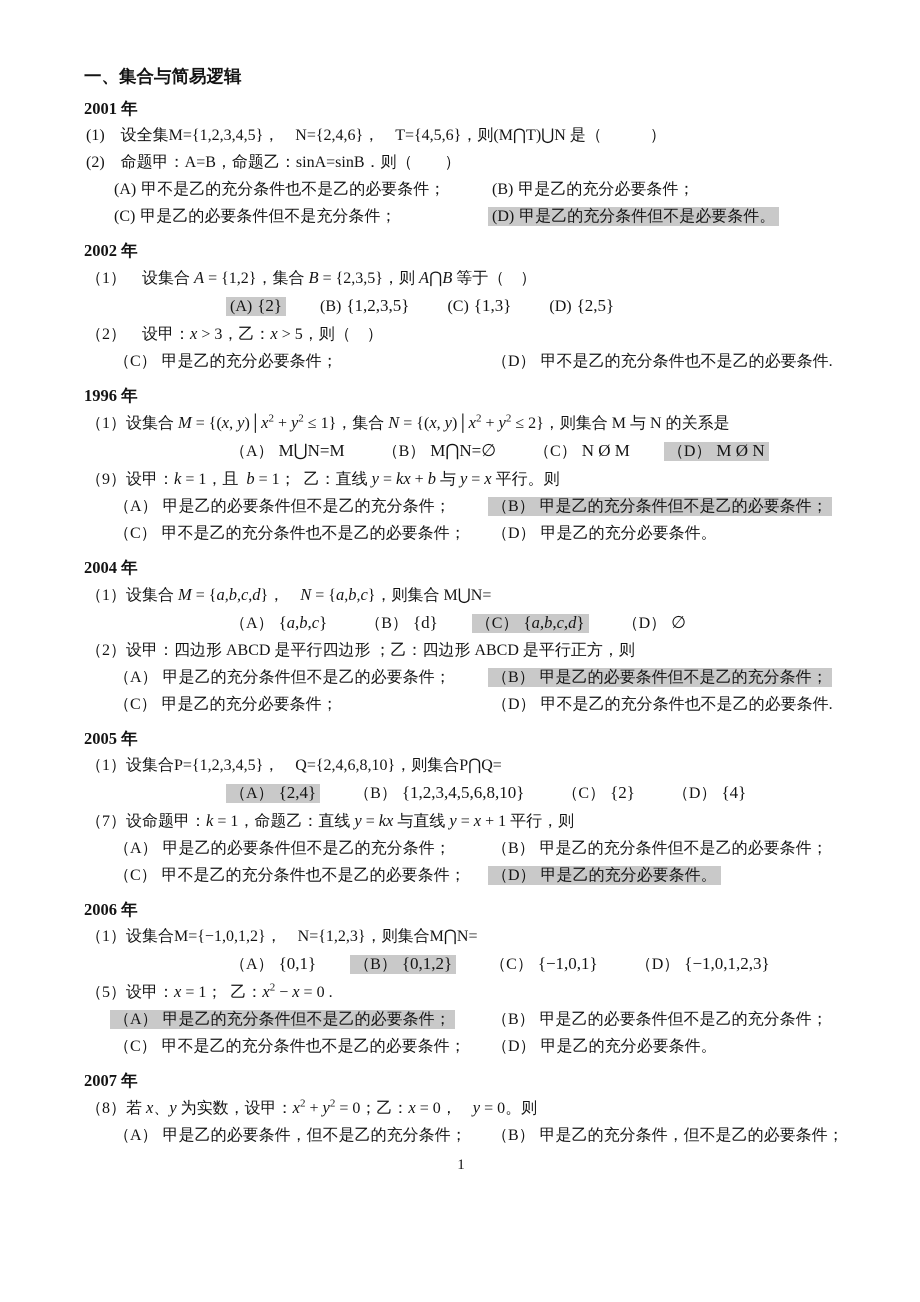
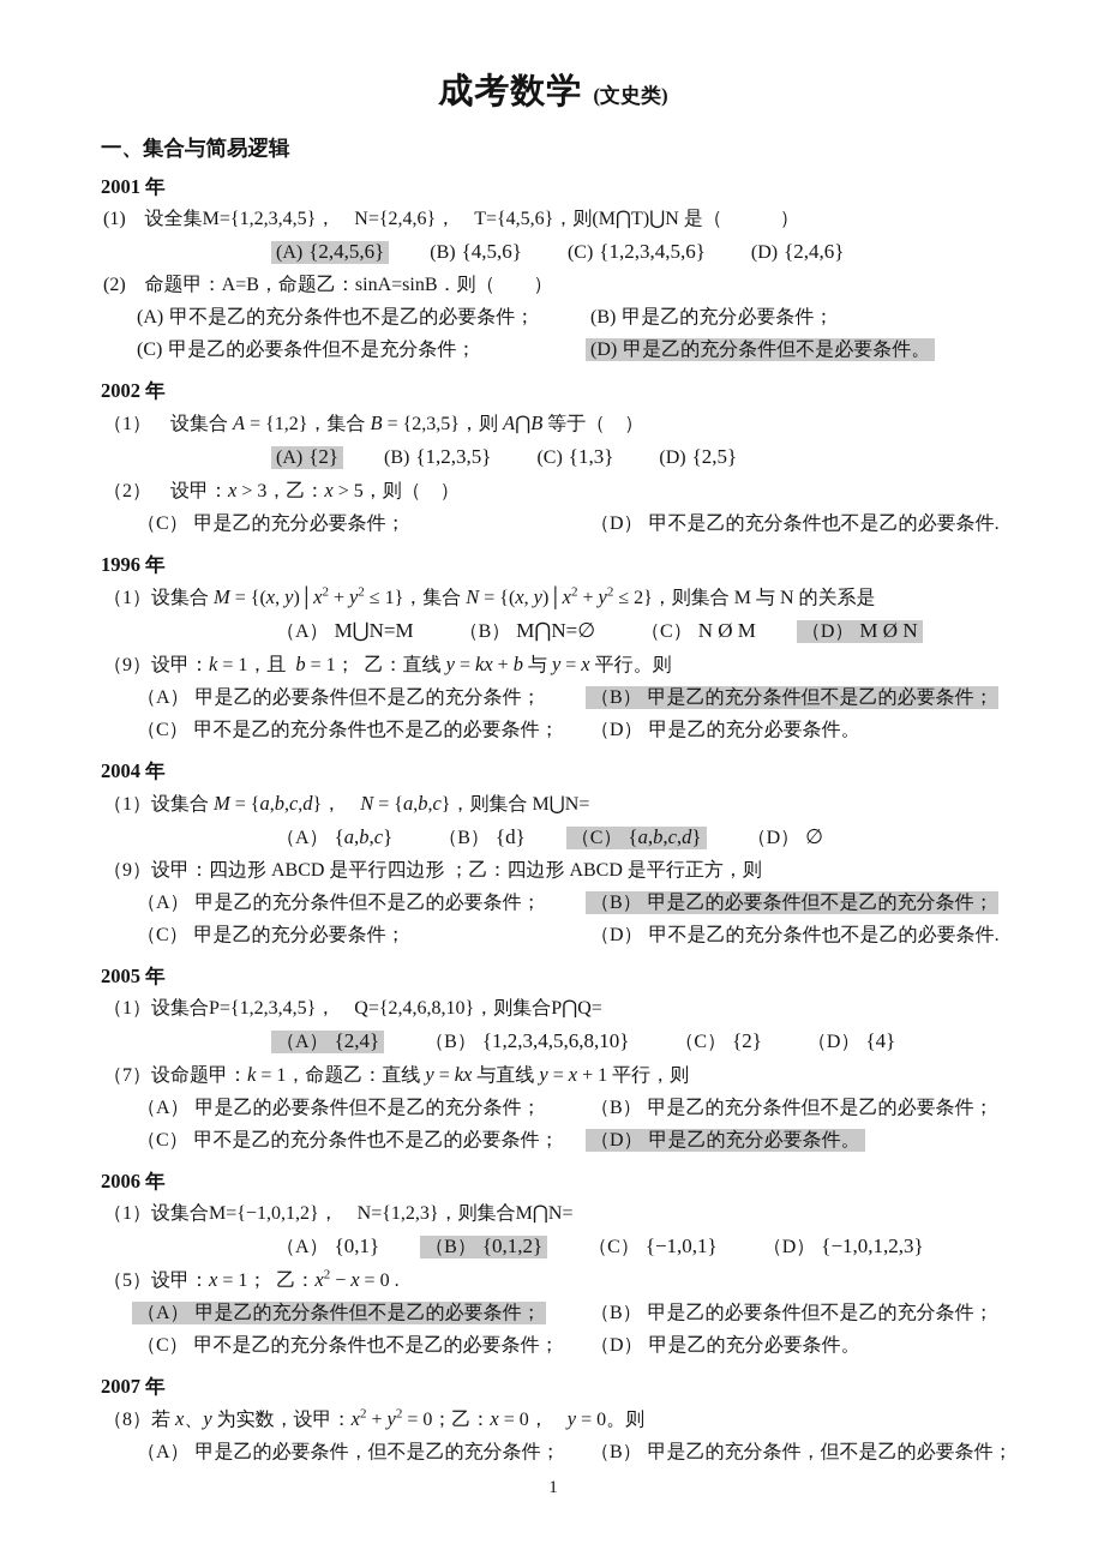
+ 成考数学 (文史类)
  一、集合与简易逻辑
  2001 年
  (1) 设全集M={1,2,3,4,5}， N={2,4,6}， T={4,5,6}，则(M⋂T)⋃N 是（ ）
+ (A) {2,4,5,6} (B) {4,5,6} (C) {1,2,3,4,5,6} (D) {2,4,6}
  (2) 命题甲：A=B，命题乙：sinA=sinB．则（ ）
  (A) 甲不是乙的充分条件也不是乙的必要条件；
  (B) 甲是乙的充分必要条件；
  (C) 甲是乙的必要条件但不是充分条件；
  (D) 甲是乙的充分条件但不是必要条件。
  2002 年
  （1） 设集合 A = {1,2}，集合 B = {2,3,5}，则 A⋂B 等于（ ）
  (A) {2} (B) {1,2,3,5} (C) {1,3} (D) {2,5}
  （2） 设甲：x > 3，乙：x > 5，则（ ）
  （C） 甲是乙的充分必要条件；
  （D） 甲不是乙的充分条件也不是乙的必要条件.
  1996 年
  （1）设集合 M = {(x, y)│x2 + y2 ≤ 1}，集合 N = {(x, y)│x2 + y2 ≤ 2}，则集合 M 与 N 的关系是
  （A） M⋃N=M （B） M⋂N=∅ （C） N Ø M （D） M Ø N
  （9）设甲：k = 1，且 b = 1； 乙：直线 y = kx + b 与 y = x 平行。则
  （A） 甲是乙的必要条件但不是乙的充分条件；
  （B） 甲是乙的充分条件但不是乙的必要条件；
  （C） 甲不是乙的充分条件也不是乙的必要条件；
  （D） 甲是乙的充分必要条件。
  2004 年
  （1）设集合 M = {a,b,c,d}， N = {a,b,c}，则集合 M⋃N=
  （A） {a,b,c} （B） {d} （C） {a,b,c,d} （D） ∅
- （2）设甲：四边形 ABCD 是平行四边形 ；乙：四边形 ABCD 是平行正方，则
+ （9）设甲：四边形 ABCD 是平行四边形 ；乙：四边形 ABCD 是平行正方，则
  （A） 甲是乙的充分条件但不是乙的必要条件；
  （B） 甲是乙的必要条件但不是乙的充分条件；
  （C） 甲是乙的充分必要条件；
  （D） 甲不是乙的充分条件也不是乙的必要条件.
  2005 年
  （1）设集合P={1,2,3,4,5}， Q={2,4,6,8,10}，则集合P⋂Q=
  （A） {2,4} （B） {1,2,3,4,5,6,8,10} （C） {2} （D） {4}
  （7）设命题甲：k = 1，命题乙：直线 y = kx 与直线 y = x + 1 平行，则
  （A） 甲是乙的必要条件但不是乙的充分条件；
  （B） 甲是乙的充分条件但不是乙的必要条件；
  （C） 甲不是乙的充分条件也不是乙的必要条件；
  （D） 甲是乙的充分必要条件。
  2006 年
  （1）设集合M={−1,0,1,2}， N={1,2,3}，则集合M⋂N=
  （A） {0,1} （B） {0,1,2} （C） {−1,0,1} （D） {−1,0,1,2,3}
  （5）设甲：x = 1； 乙：x2 − x = 0 .
  （A） 甲是乙的充分条件但不是乙的必要条件；
  （B） 甲是乙的必要条件但不是乙的充分条件；
  （C） 甲不是乙的充分条件也不是乙的必要条件；
  （D） 甲是乙的充分必要条件。
  2007 年
  （8）若 x、y 为实数，设甲：x2 + y2 = 0；乙：x = 0， y = 0。则
  （A） 甲是乙的必要条件，但不是乙的充分条件；
  （B） 甲是乙的充分条件，但不是乙的必要条件；
  1
